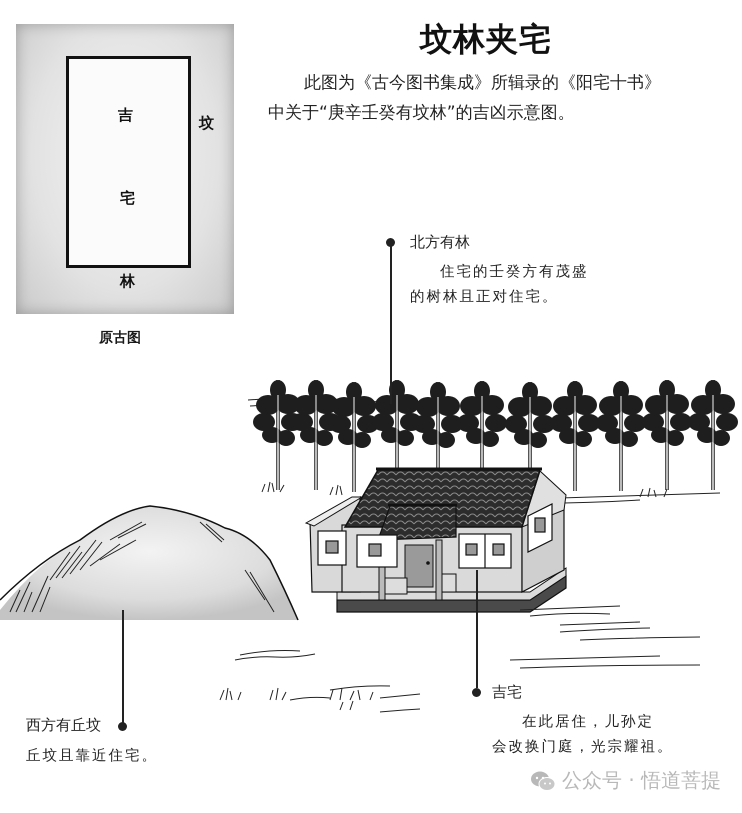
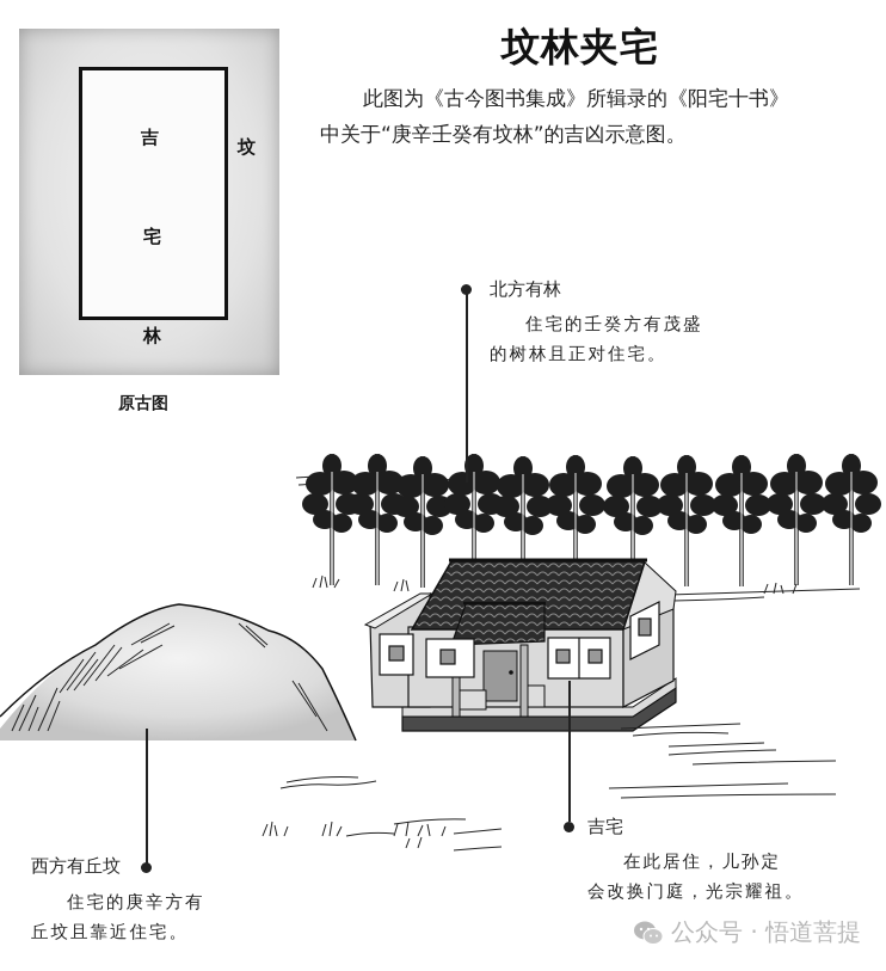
  吉
  宅
  坟
  林
  原古图
  坟林夹宅
  此图为《古今图书集成》所辑录的《阳宅十书》
  中关于“庚辛壬癸有坟林”的吉凶示意图。
  北方有林
  住宅的壬癸方有茂盛
  的树林且正对住宅。
  西方有丘坟
+ 住宅的庚辛方有
  丘坟且靠近住宅。
  吉宅
  在此居住，儿孙定
  会改换门庭，光宗耀祖。
  公众号 · 悟道菩提
